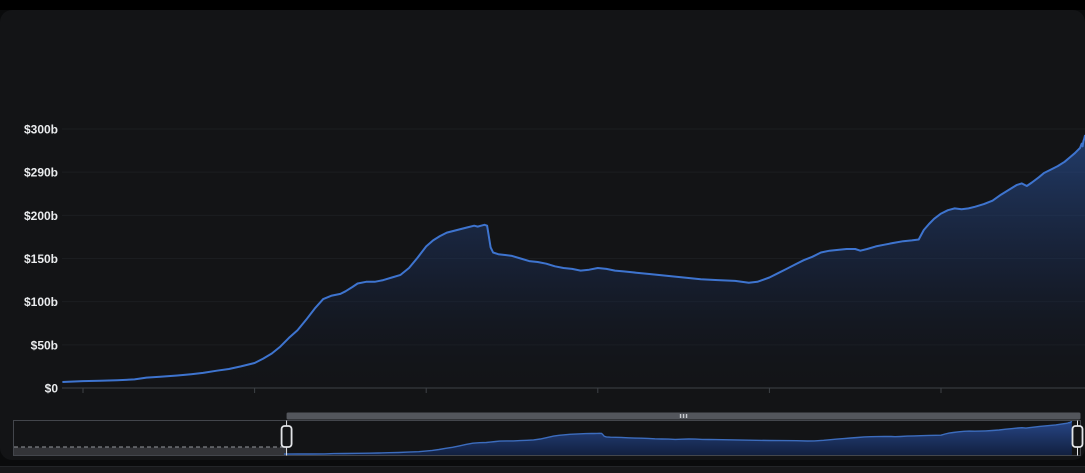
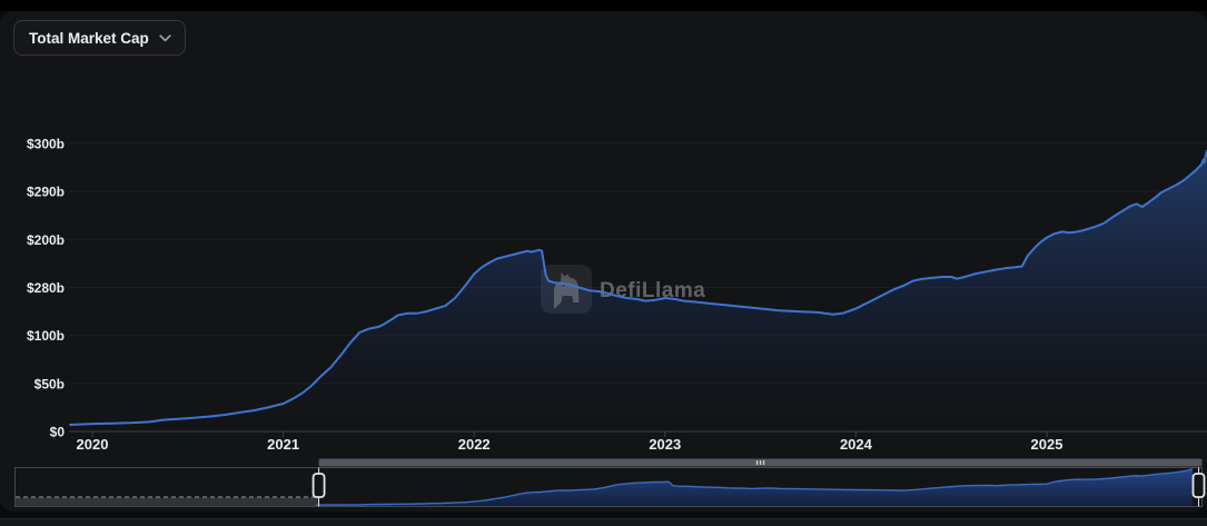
+ DefiLlama
  $0
  $50b
  $100b
- $150b
+ $280b
  $200b
  $290b
  $300b
+ 2020
+ 2021
+ 2022
+ 2023
+ 2024
+ 2025
+ Total Market Cap
